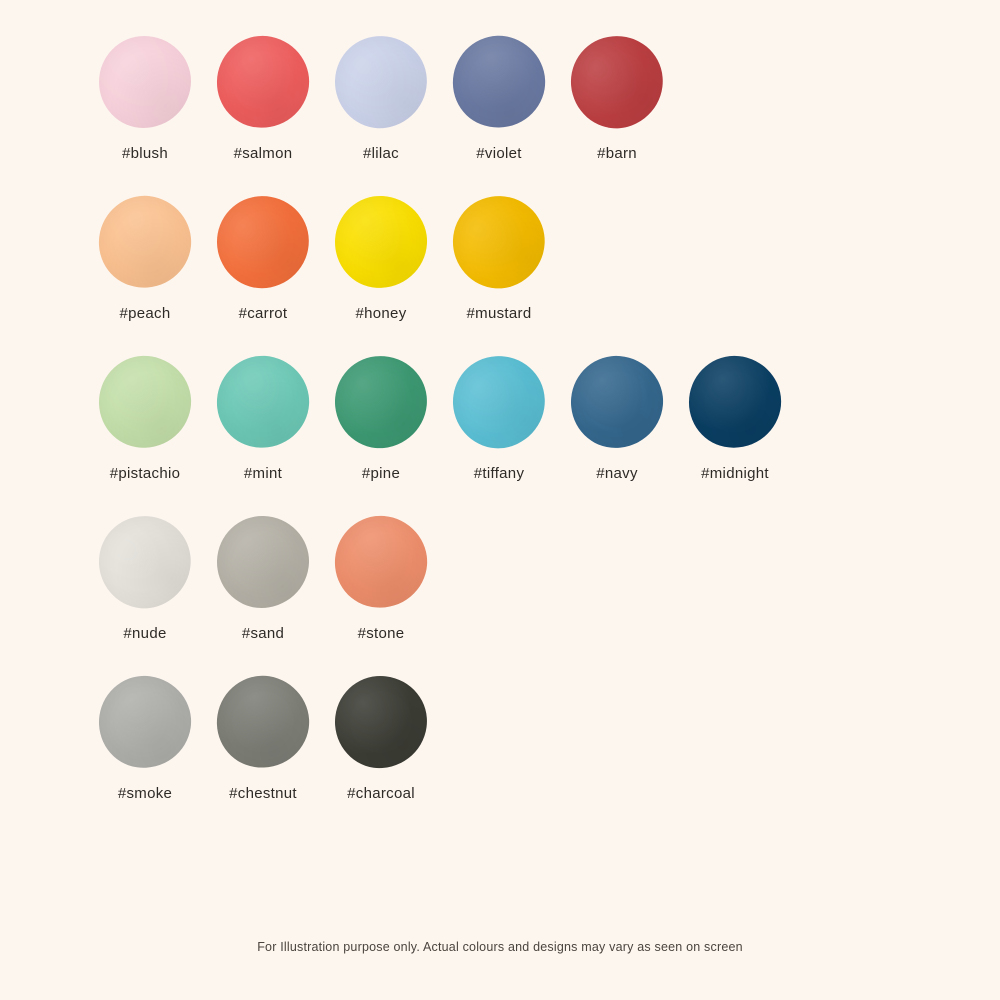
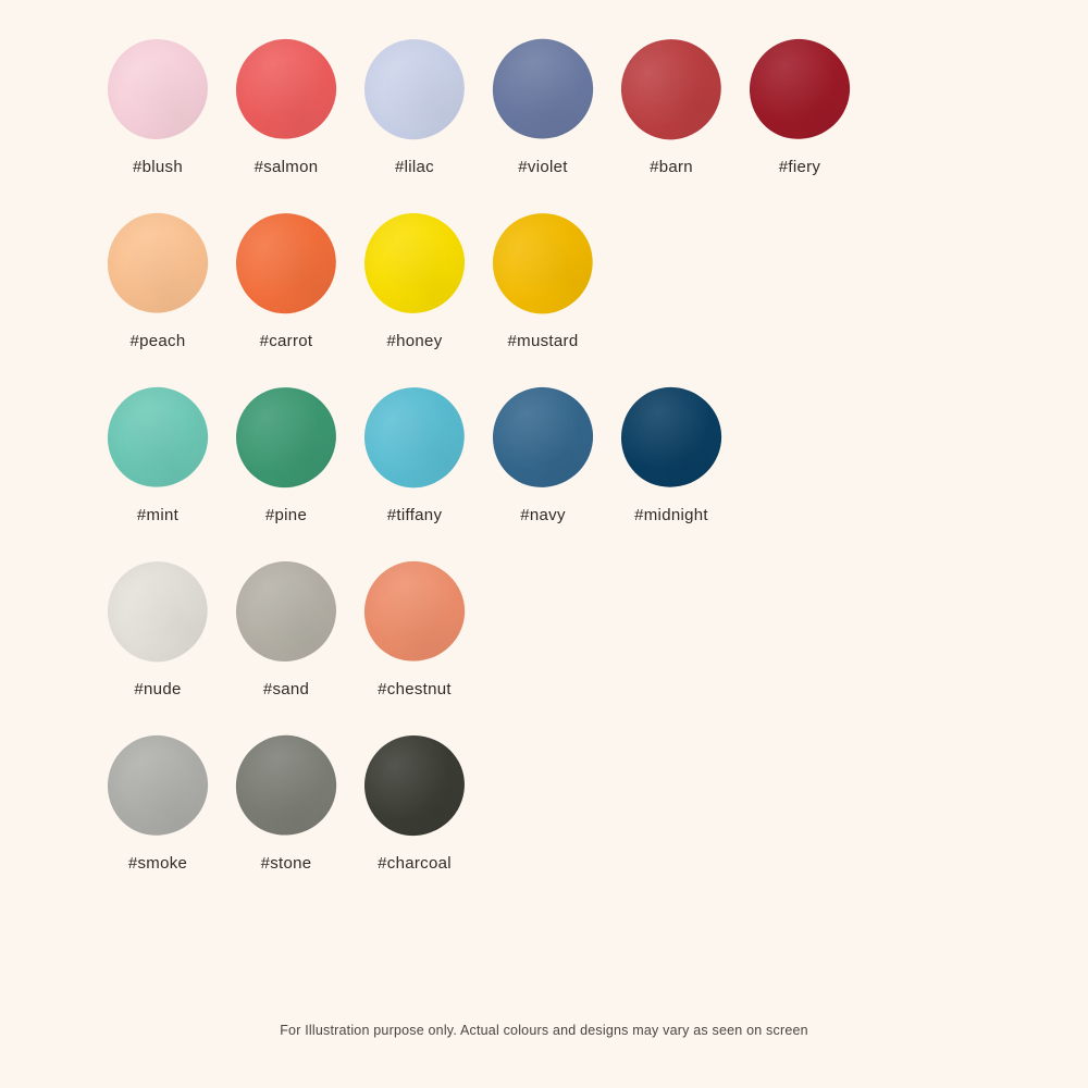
  #blush
  #salmon
  #lilac
  #violet
  #barn
+ #fiery
  #peach
  #carrot
  #honey
  #mustard
- #pistachio
  #mint
  #pine
  #tiffany
  #navy
  #midnight
  #nude
  #sand
- #stone
+ #chestnut
  #smoke
- #chestnut
+ #stone
  #charcoal
  For Illustration purpose only. Actual colours and designs may vary as seen on screen
